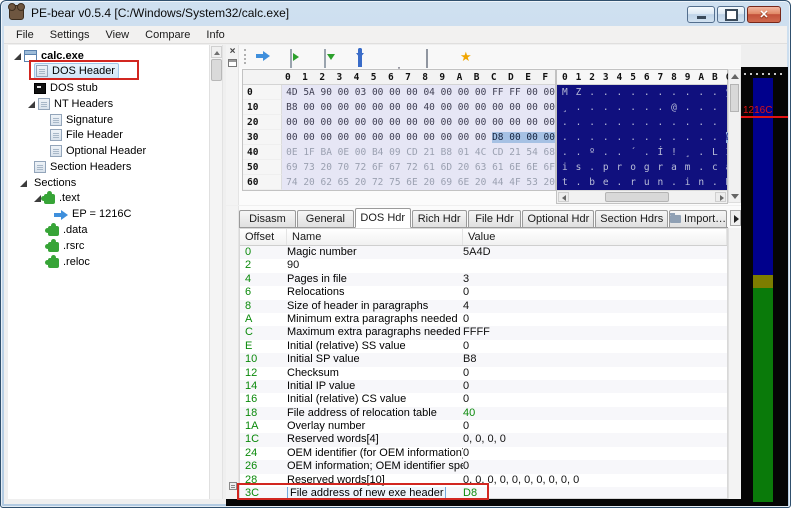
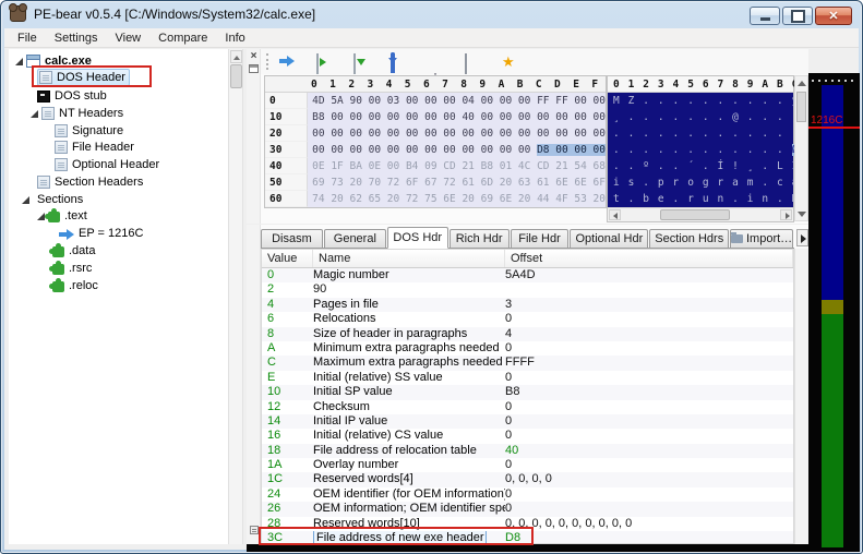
  PE-bear v0.5.4 [C:/Windows/System32/calc.exe]
  File
  Settings
  View
  Compare
  Info
  calc.exe
  DOS Header
  DOS stub
  NT Headers
  Signature
  File Header
  Optional Header
  Section Headers
  Sections
  .text
  EP = 1216C
  .data
  .rsrc
  .reloc
  0 1 2 3 4 5 6 7 8 9 A B C D E F
  0
  4D 5A 90 00 03 00 00 00 04 00 00 00 FF FF 00 00
  10
  B8 00 00 00 00 00 00 00 40 00 00 00 00 00 00 00
  20
  00 00 00 00 00 00 00 00 00 00 00 00 00 00 00 00
  30
  00 00 00 00 00 00 00 00 00 00 00 00 D8 00 00 00
  40
  0E 1F BA 0E 00 B4 09 CD 21 B8 01 4C CD 21 54 68
  50
  69 73 20 70 72 6F 67 72 61 6D 20 63 61 6E 6E 6F
  60
  74 20 62 65 20 72 75 6E 20 69 6E 20 44 4F 53 20
  0 1 2 3 4 5 6 7 8 9 A B
  M Z . . . . . . . . . .
  ¸ . . . . . . . @ . . .
  . . . . . . . . . . . .
  . . . . . . . . . . . .
  . . º . . ´ . Í ! ¸ . L
  i s . p r o g r a m . c
  t . b e . r u n . i n .
  Disasm
  General
  DOS Hdr
  Rich Hdr
  File Hdr
  Optional Hdr
  Section Hdrs
  Import…
- Offset
+ Value
  Name
- Value
+ Offset
  0
  Magic number
  5A4D
  2
  90
  4
  Pages in file
  3
  6
  Relocations
  0
  8
  Size of header in paragraphs
  4
  A
  Minimum extra paragraphs needed
  0
  C
  Maximum extra paragraphs needed
  FFFF
  E
  Initial (relative) SS value
  0
  10
  Initial SP value
  B8
  12
  Checksum
  0
  14
  Initial IP value
  0
  16
  Initial (relative) CS value
  0
  18
  File address of relocation table
  40
  1A
  Overlay number
  0
  1C
  Reserved words[4]
  0, 0, 0, 0
  24
  OEM identifier (for OEM information
  0
  26
  OEM information; OEM identifier sp
  0
  28
  Reserved words[10]
  0, 0, 0, 0, 0, 0, 0, 0, 0, 0
  3C
  File address of new exe header
  D8
  1216C
